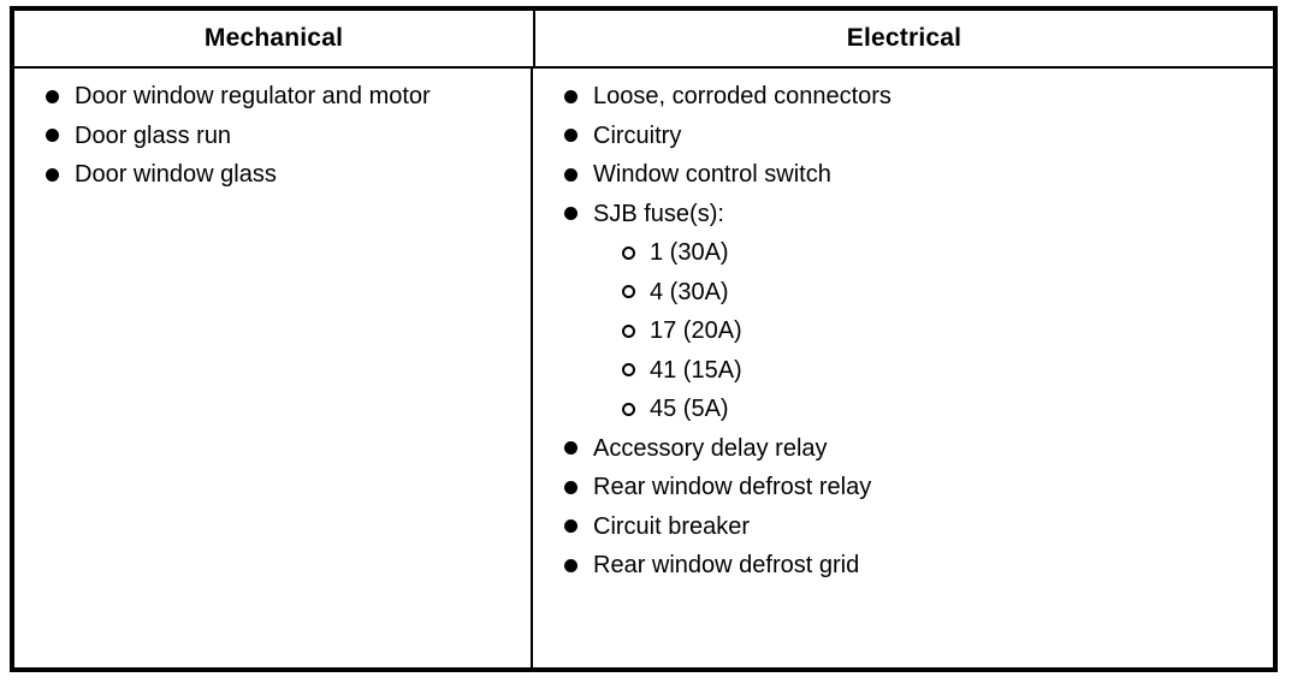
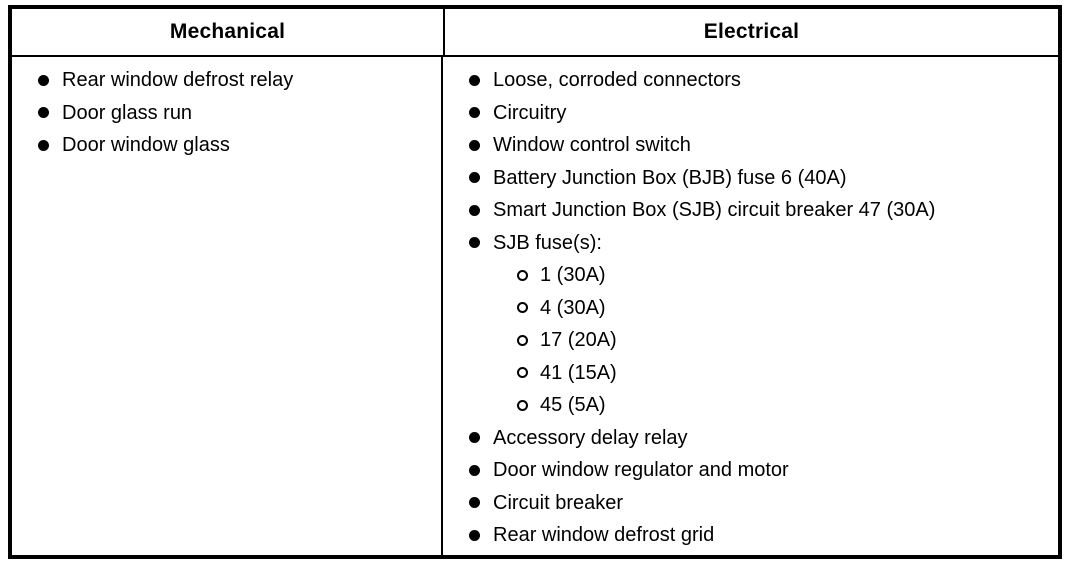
  Mechanical
  Electrical
- Door window regulator and motor
+ Rear window defrost relay
  Door glass run
  Door window glass
  Loose, corroded connectors
  Circuitry
  Window control switch
+ Battery Junction Box (BJB) fuse 6 (40A)
+ Smart Junction Box (SJB) circuit breaker 47 (30A)
  SJB fuse(s):
  1 (30A)
  4 (30A)
  17 (20A)
  41 (15A)
  45 (5A)
  Accessory delay relay
- Rear window defrost relay
+ Door window regulator and motor
  Circuit breaker
  Rear window defrost grid
